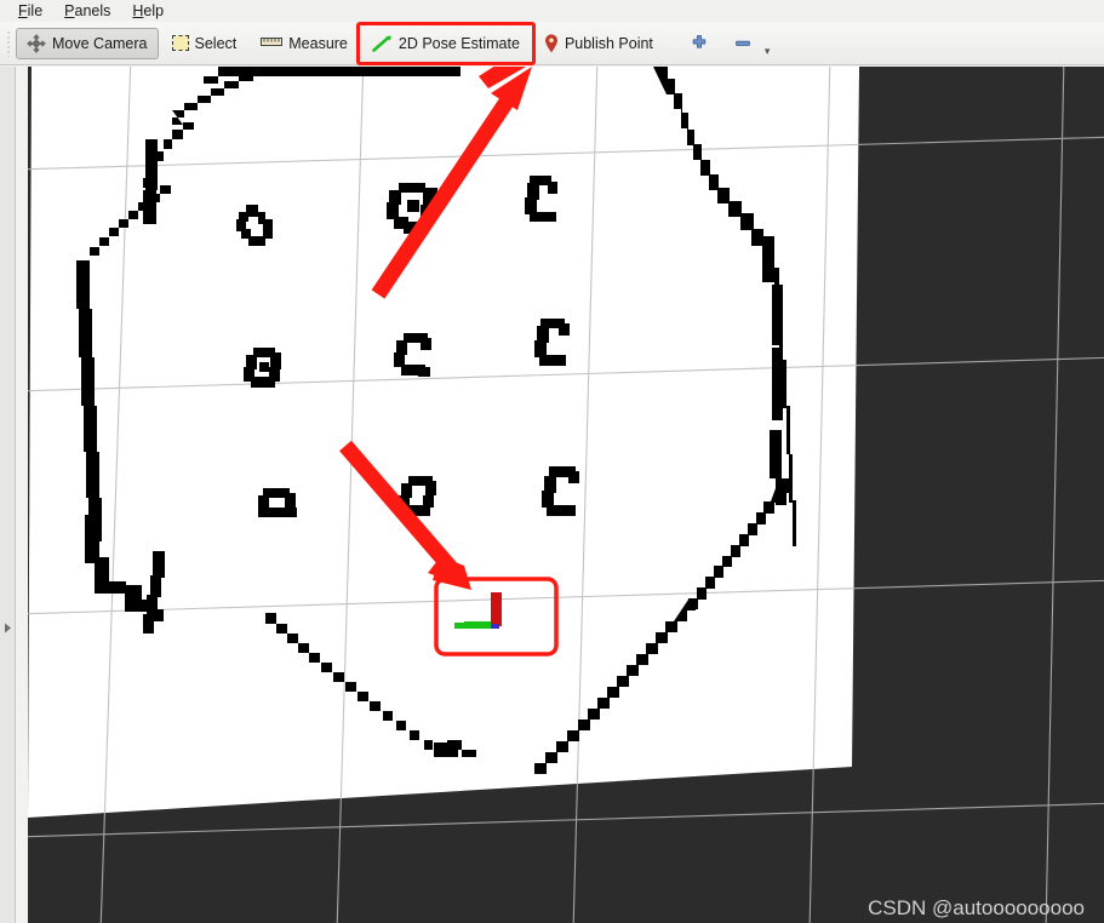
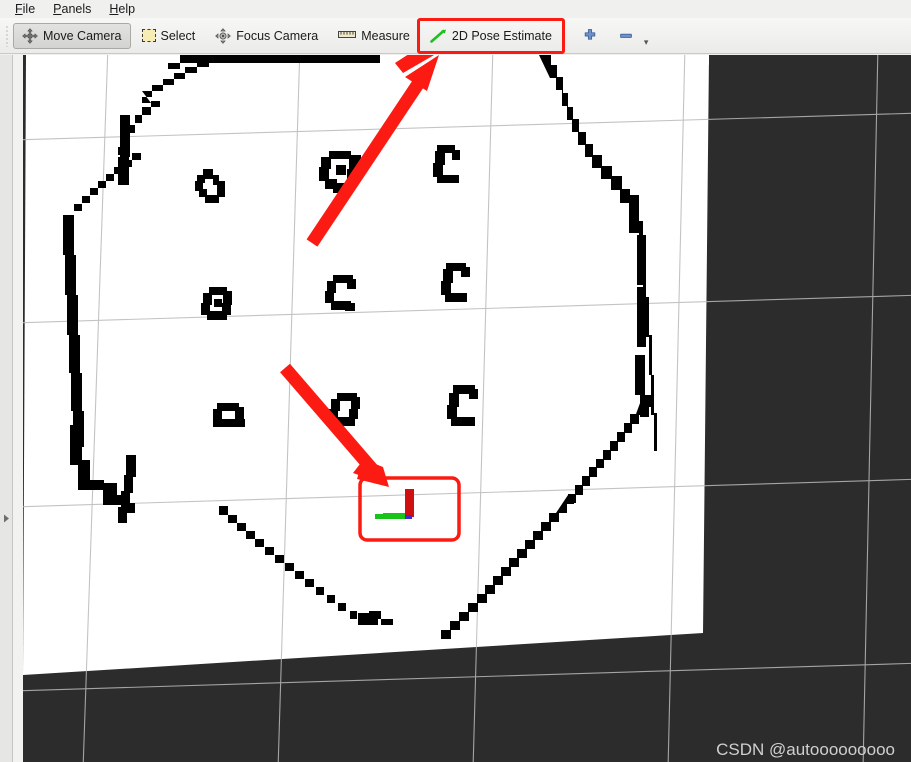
  File
  Panels
  Help
  Move Camera
  Select
+ Focus Camera
  Measure
  2D Pose Estimate
- Publish Point
  ▾
  CSDN @autooooooooo
